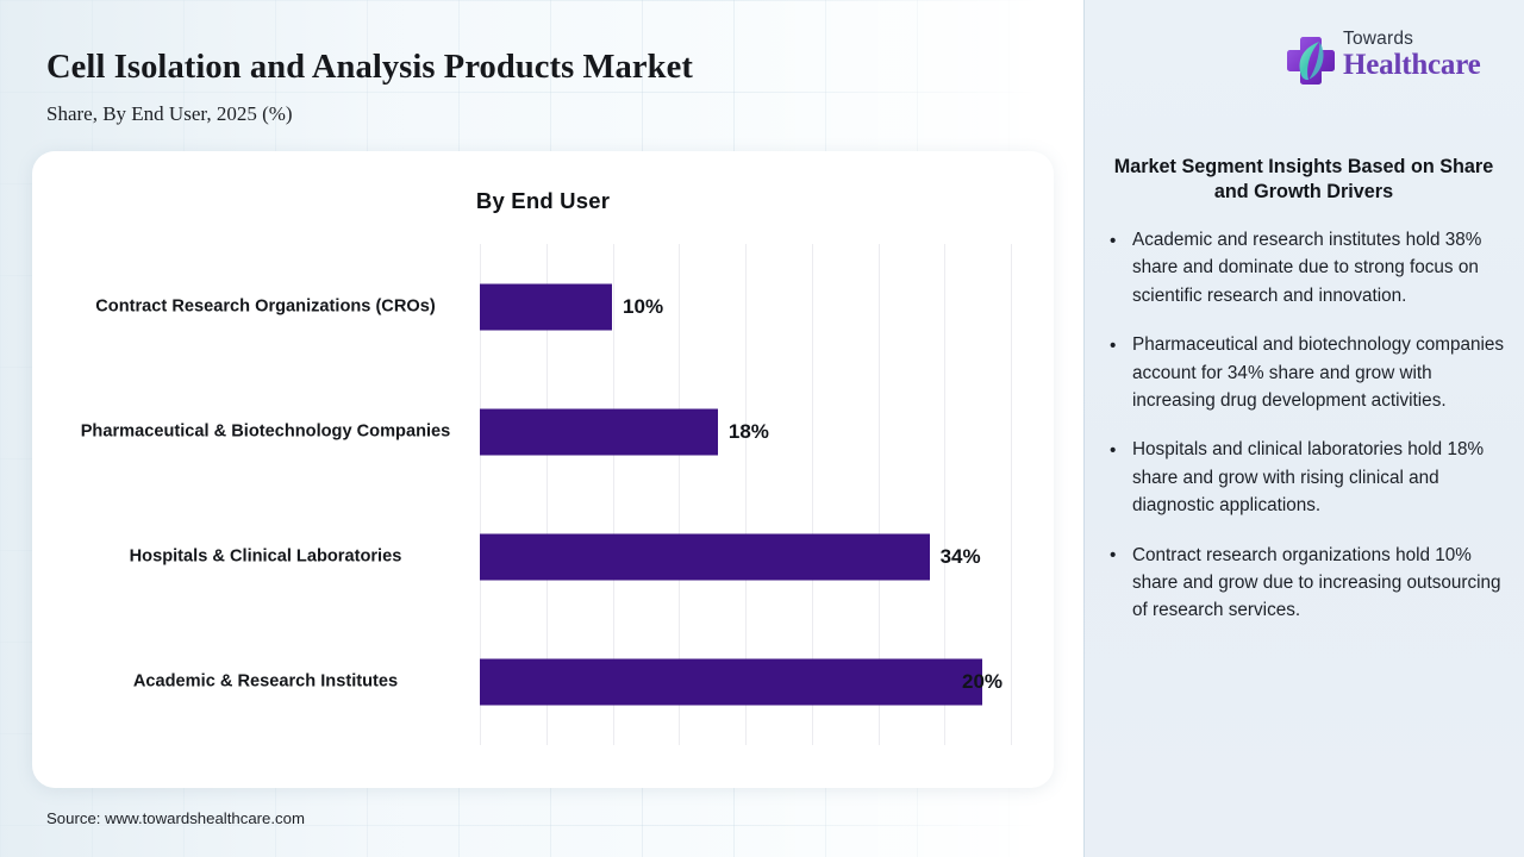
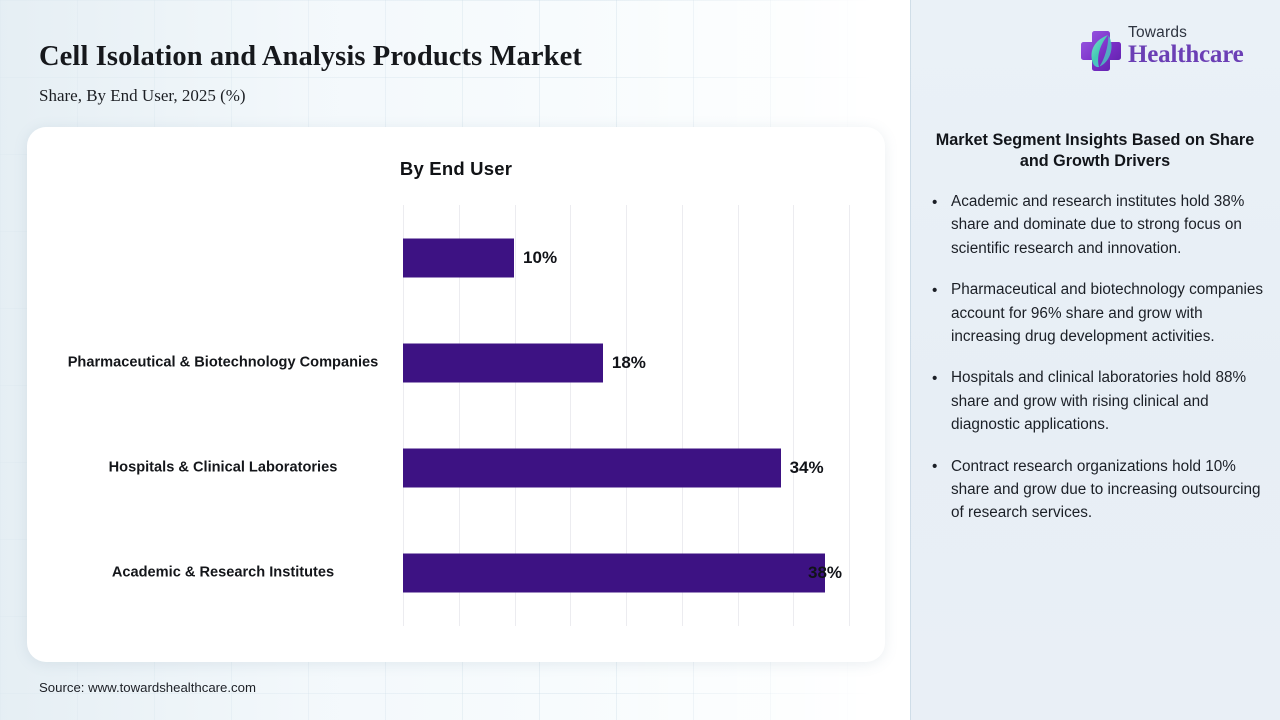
  Cell Isolation and Analysis Products Market
  Share, By End User, 2025 (%)
  By End User
- Contract Research Organizations (CROs)
  10%
  Pharmaceutical & Biotechnology Companies
  18%
  Hospitals & Clinical Laboratories
  34%
  Academic & Research Institutes
- 20%
+ 38%
  Source: www.towardshealthcare.com
  Towards
  Healthcare
  Market Segment Insights Based on Share and Growth Drivers
  •
  Academic and research institutes hold 38% share and dominate due to strong focus on scientific research and innovation.
  •
- Pharmaceutical and biotechnology companies account for 34% share and grow with increasing drug development activities.
+ Pharmaceutical and biotechnology companies account for 96% share and grow with increasing drug development activities.
  •
- Hospitals and clinical laboratories hold 18% share and grow with rising clinical and diagnostic applications.
+ Hospitals and clinical laboratories hold 88% share and grow with rising clinical and diagnostic applications.
  •
  Contract research organizations hold 10% share and grow due to increasing outsourcing of research services.
